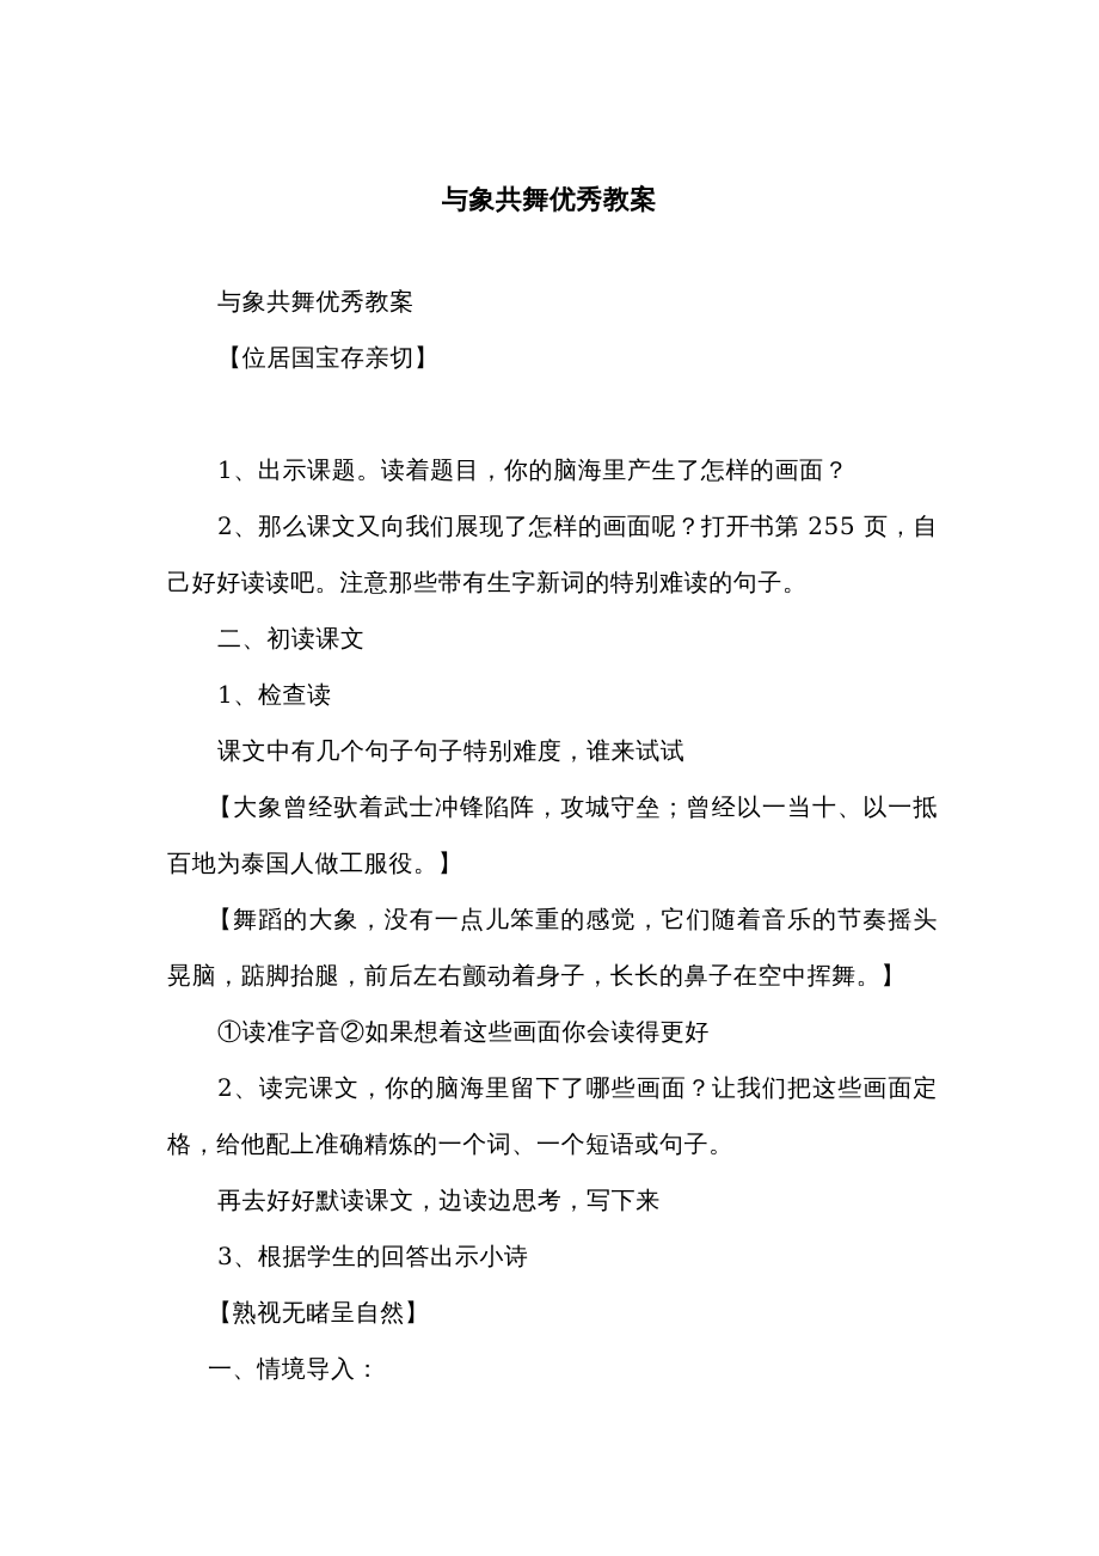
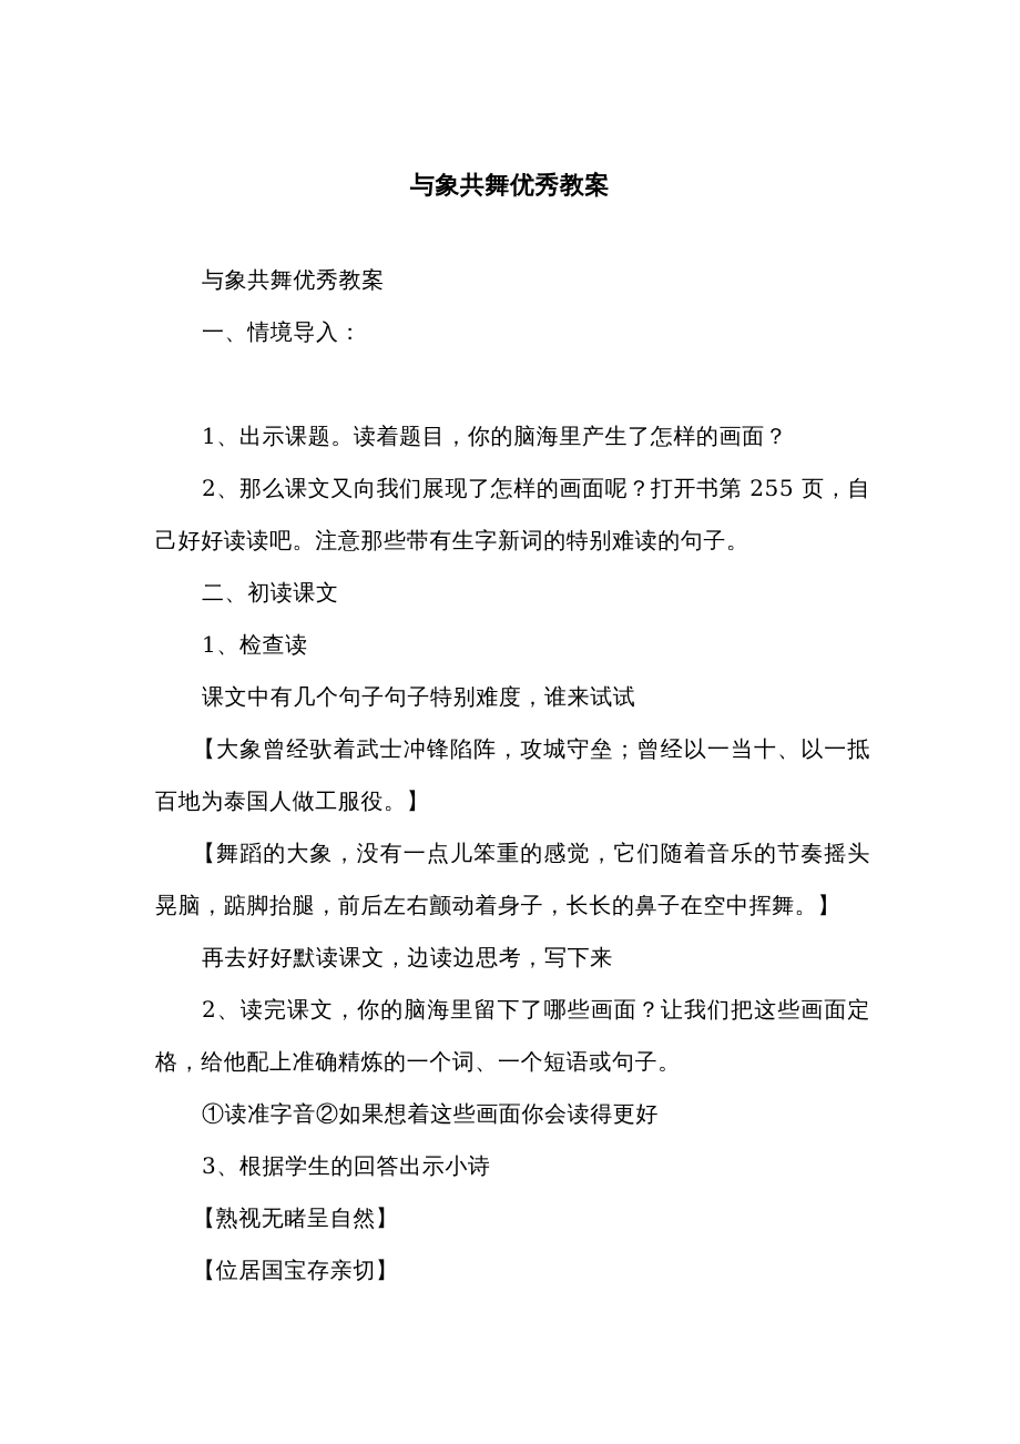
  与象共舞优秀教案
  与象共舞优秀教案
- 【位居国宝存亲切】
+ 一、情境导入：
  1、出示课题。读着题目，你的脑海里产生了怎样的画面？
  2、那么课文又向我们展现了怎样的画面呢？打开书第 255 页，自己好好读读吧。注意那些带有生字新词的特别难读的句子。
  二、初读课文
  1、检查读
  课文中有几个句子句子特别难度，谁来试试
  【大象曾经驮着武士冲锋陷阵，攻城守垒；曾经以一当十、以一抵百地为泰国人做工服役。】
  【舞蹈的大象，没有一点儿笨重的感觉，它们随着音乐的节奏摇头晃脑，踮脚抬腿，前后左右颤动着身子，长长的鼻子在空中挥舞。】
- ①读准字音②如果想着这些画面你会读得更好
+ 再去好好默读课文，边读边思考，写下来
  2、读完课文，你的脑海里留下了哪些画面？让我们把这些画面定格，给他配上准确精炼的一个词、一个短语或句子。
- 再去好好默读课文，边读边思考，写下来
+ ①读准字音②如果想着这些画面你会读得更好
  3、根据学生的回答出示小诗
  【熟视无睹呈自然】
- 一、情境导入：
+ 【位居国宝存亲切】
